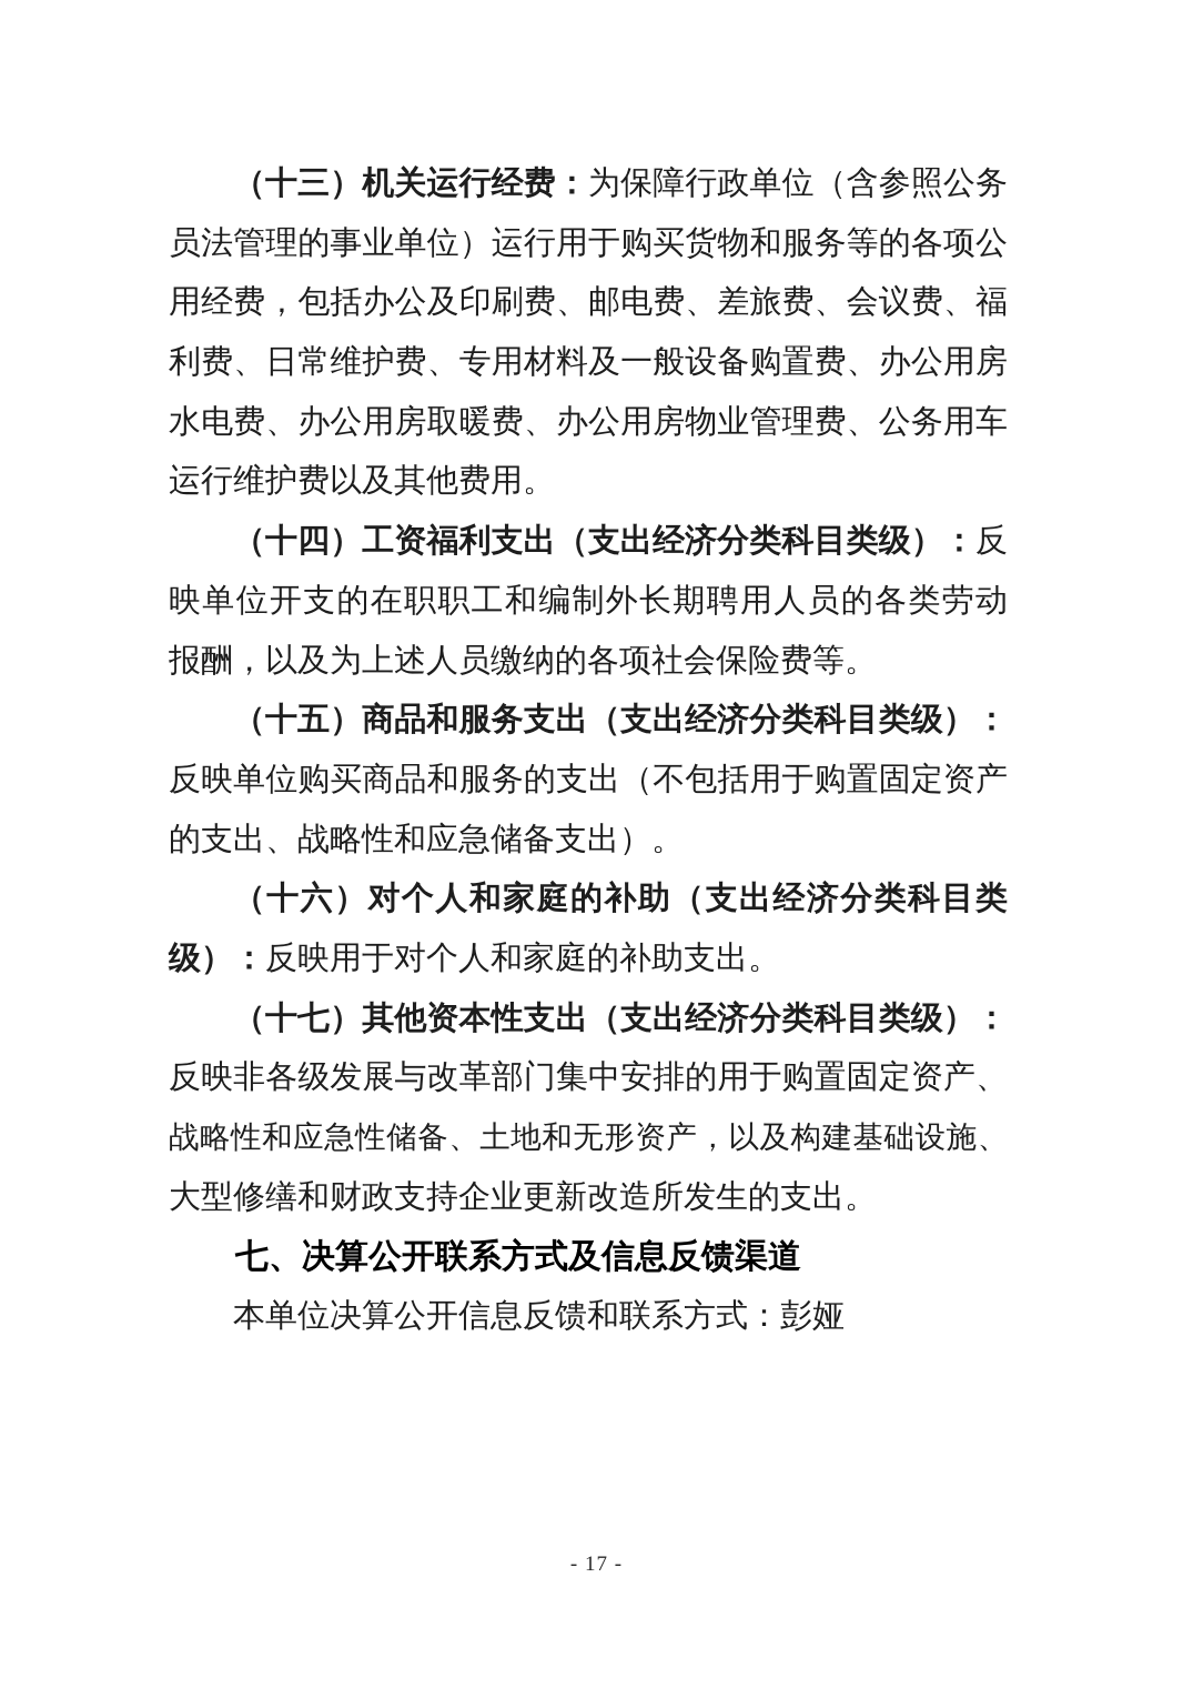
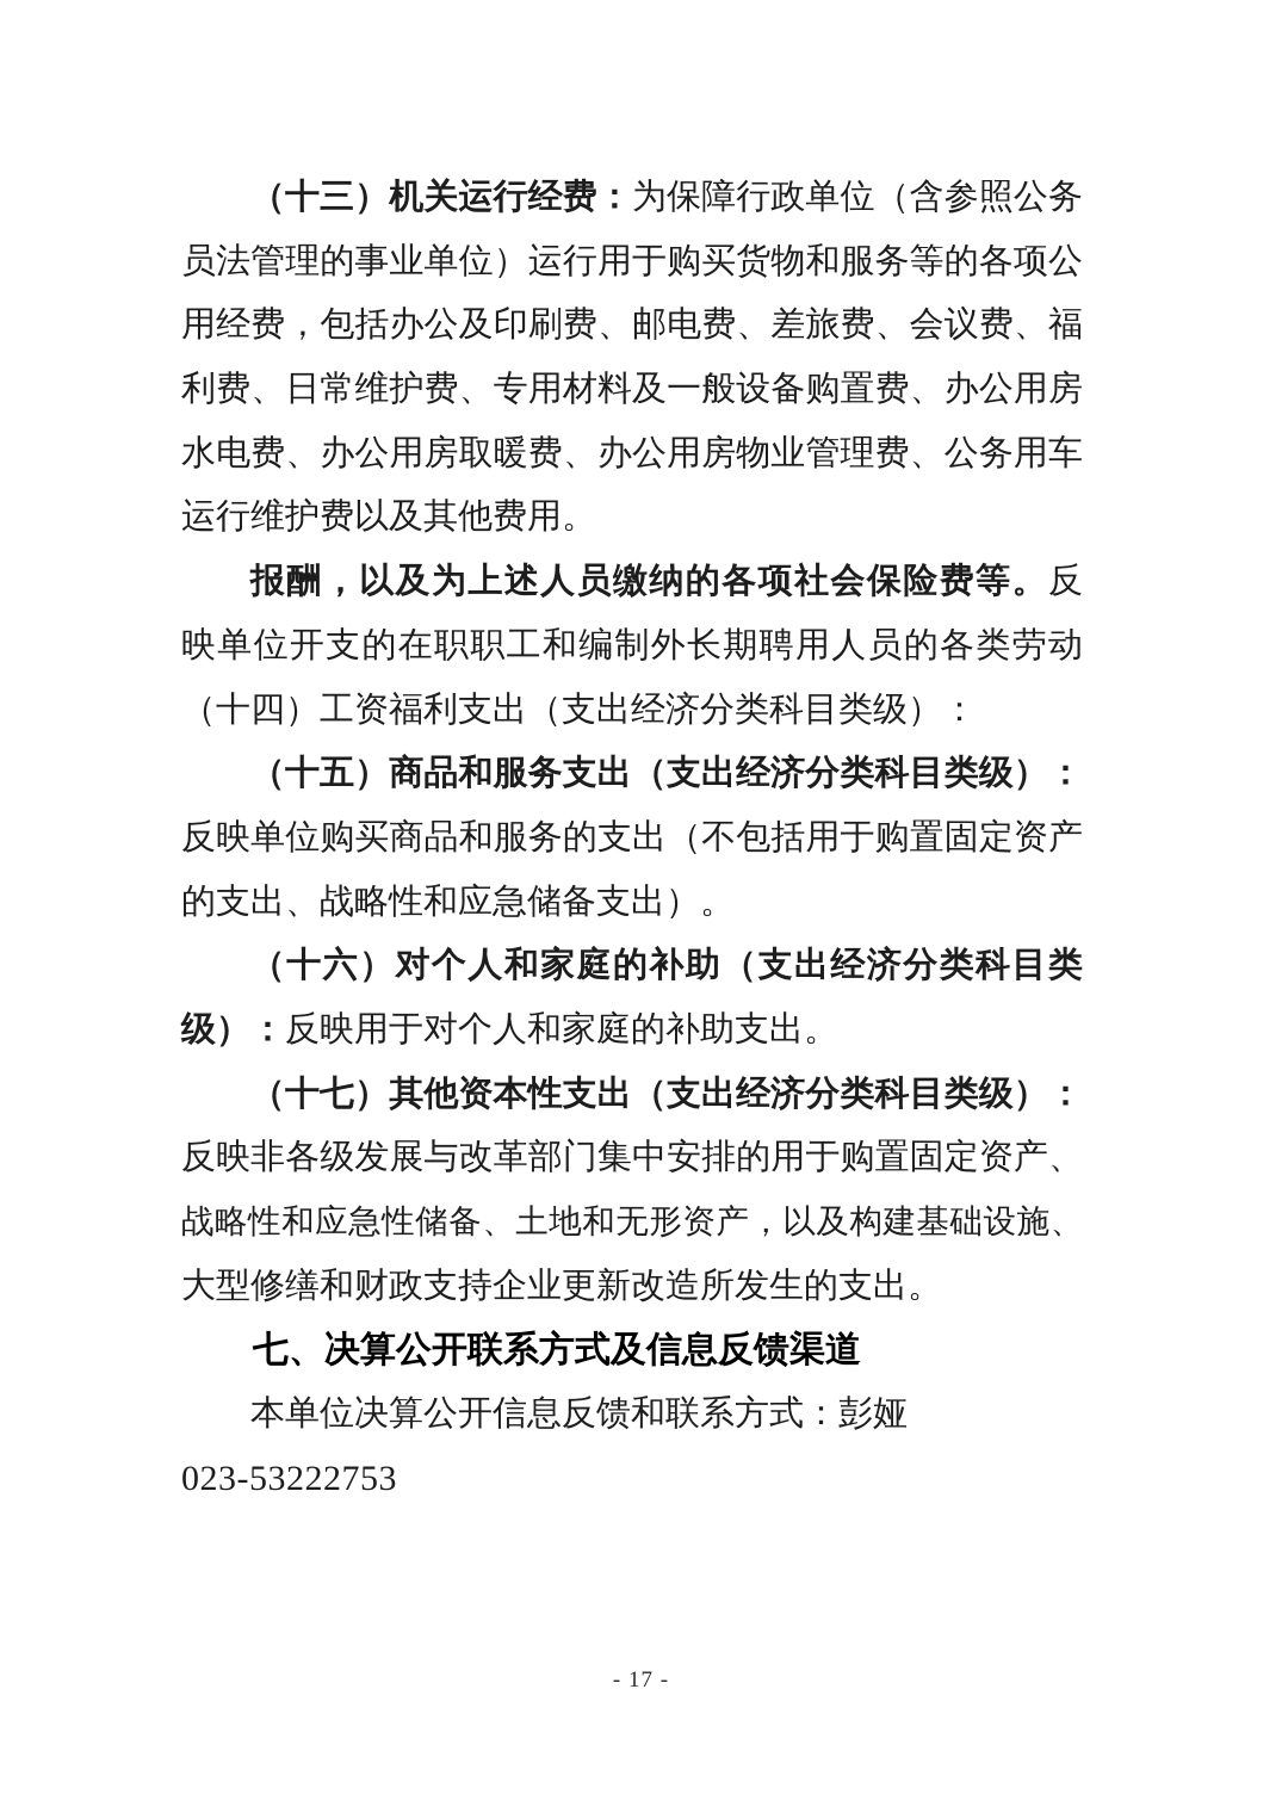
  （十三）机关运行经费：为保障行政单位（含参照公务
  员法管理的事业单位）运行用于购买货物和服务等的各项公
  用经费，包括办公及印刷费、邮电费、差旅费、会议费、福
  利费、日常维护费、专用材料及一般设备购置费、办公用房
  水电费、办公用房取暖费、办公用房物业管理费、公务用车
  运行维护费以及其他费用。
- （十四）工资福利支出（支出经济分类科目类级）：反
+ 报酬，以及为上述人员缴纳的各项社会保险费等。反
  映单位开支的在职职工和编制外长期聘用人员的各类劳动
- 报酬，以及为上述人员缴纳的各项社会保险费等。
+ （十四）工资福利支出（支出经济分类科目类级）：
  （十五）商品和服务支出（支出经济分类科目类级）：
  反映单位购买商品和服务的支出（不包括用于购置固定资产
  的支出、战略性和应急储备支出）。
  （十六）对个人和家庭的补助（支出经济分类科目类
  级）：反映用于对个人和家庭的补助支出。
  （十七）其他资本性支出（支出经济分类科目类级）：
  反映非各级发展与改革部门集中安排的用于购置固定资产、
  战略性和应急性储备、土地和无形资产，以及构建基础设施、
  大型修缮和财政支持企业更新改造所发生的支出。
  七、决算公开联系方式及信息反馈渠道
  本单位决算公开信息反馈和联系方式：彭娅
+ 023-53222753
  - 17 -
